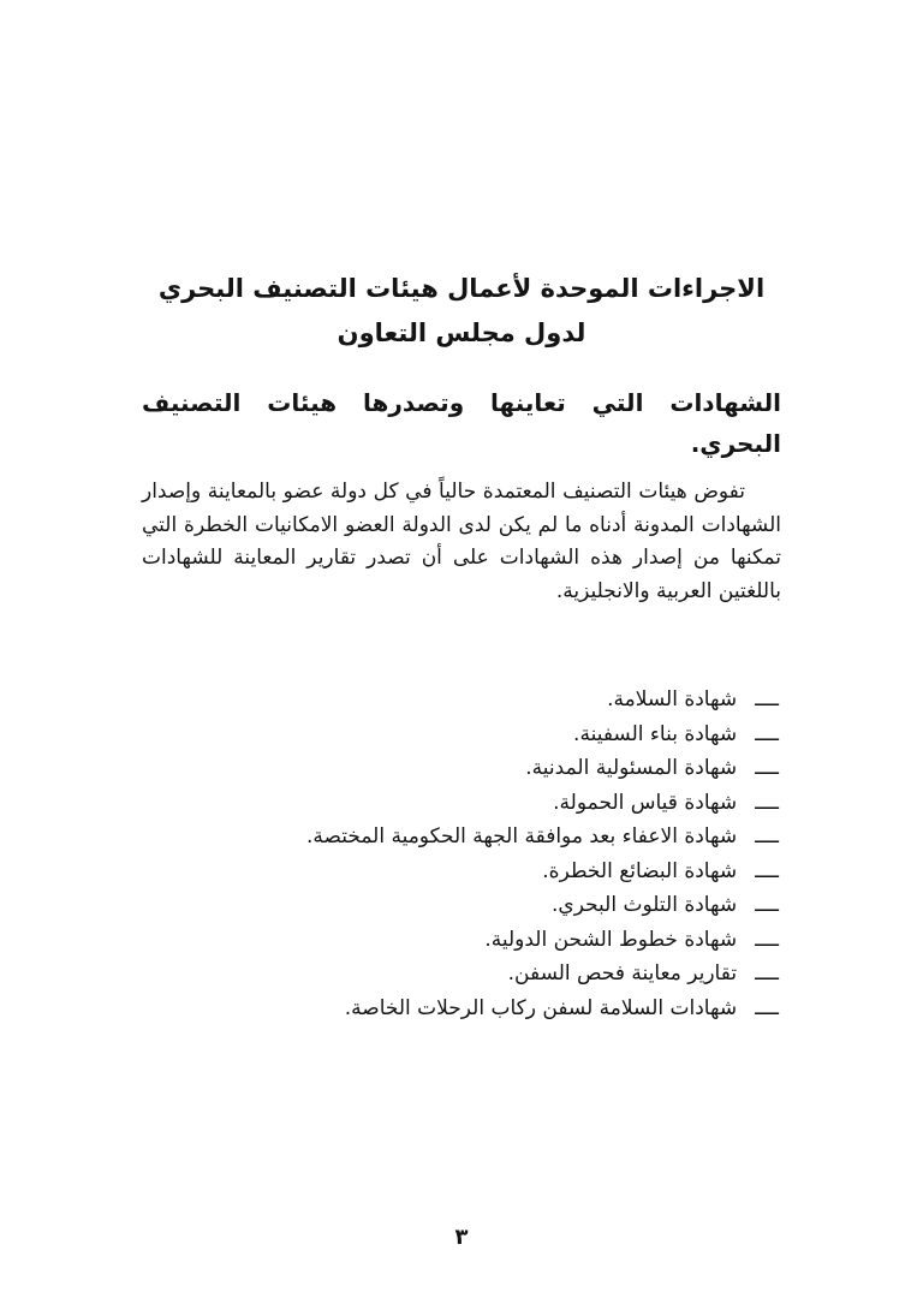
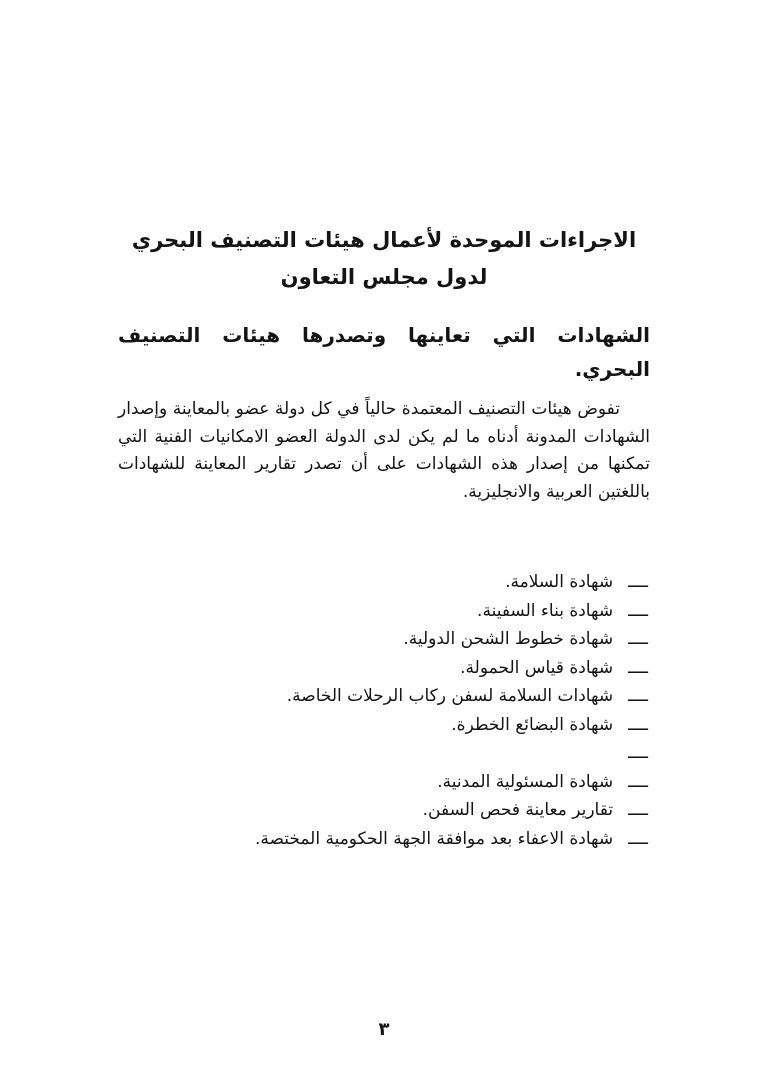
  الاجراءات الموحدة لأعمال هيئات التصنيف البحري
  لدول مجلس التعاون
  الشهادات التي تعاينها وتصدرها هيئات التصنيف
  البحري.
- تفوض هيئات التصنيف المعتمدة حالياً في كل دولة عضو بالمعاينة وإصدار الشهادات المدونة أدناه ما لم يكن لدى الدولة العضو الامكانيات الخطرة التي تمكنها من إصدار هذه الشهادات على أن تصدر تقارير المعاينة للشهادات باللغتين العربية والانجليزية.
+ تفوض هيئات التصنيف المعتمدة حالياً في كل دولة عضو بالمعاينة وإصدار الشهادات المدونة أدناه ما لم يكن لدى الدولة العضو الامكانيات الفنية التي تمكنها من إصدار هذه الشهادات على أن تصدر تقارير المعاينة للشهادات باللغتين العربية والانجليزية.
  ــــ
  شهادة السلامة.
  ــــ
  شهادة بناء السفينة.
  ــــ
- شهادة المسئولية المدنية.
+ شهادة خطوط الشحن الدولية.
  ــــ
  شهادة قياس الحمولة.
  ــــ
- شهادة الاعفاء بعد موافقة الجهة الحكومية المختصة.
+ شهادات السلامة لسفن ركاب الرحلات الخاصة.
  ــــ
  شهادة البضائع الخطرة.
  ــــ
- شهادة التلوث البحري.
  ــــ
- شهادة خطوط الشحن الدولية.
+ شهادة المسئولية المدنية.
  ــــ
  تقارير معاينة فحص السفن.
  ــــ
- شهادات السلامة لسفن ركاب الرحلات الخاصة.
+ شهادة الاعفاء بعد موافقة الجهة الحكومية المختصة.
  ٣
